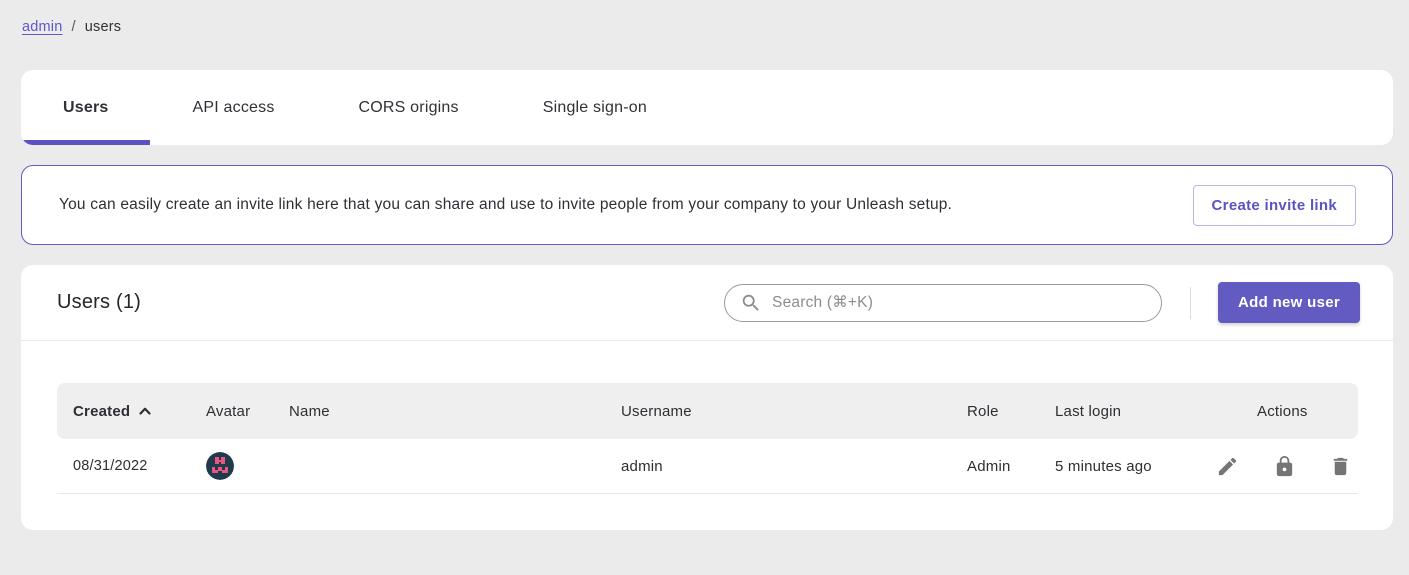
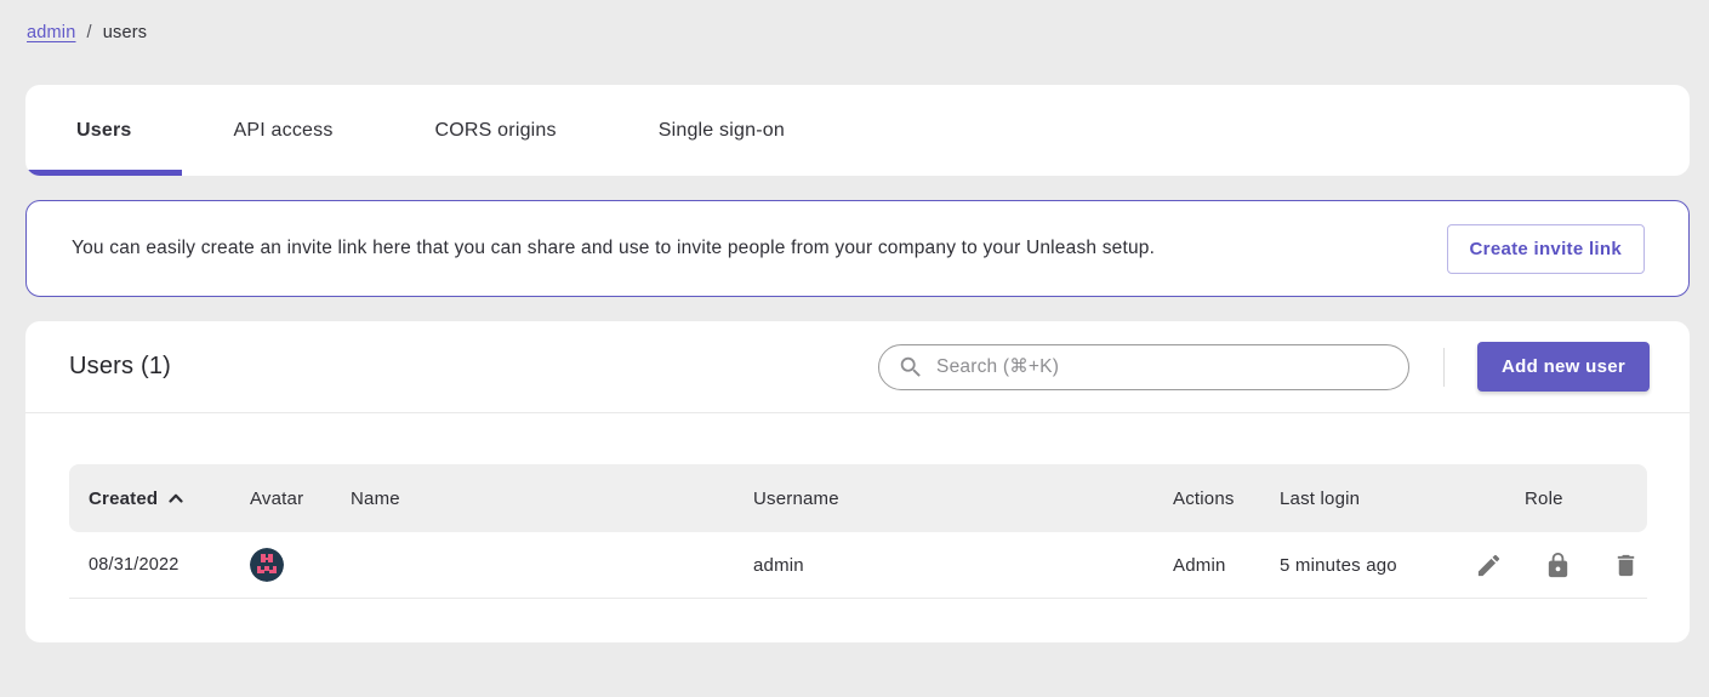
  admin
  /
  users
  Users
  API access
  CORS origins
  Single sign-on
  You can easily create an invite link here that you can share and use to invite people from your company to your Unleash setup.
  Create invite link
  Users (1)
  Search (⌘+K)
  Add new user
  Created
  Avatar
  Name
  Username
- Role
+ Actions
  Last login
- Actions
+ Role
  08/31/2022
  admin
  Admin
  5 minutes ago
